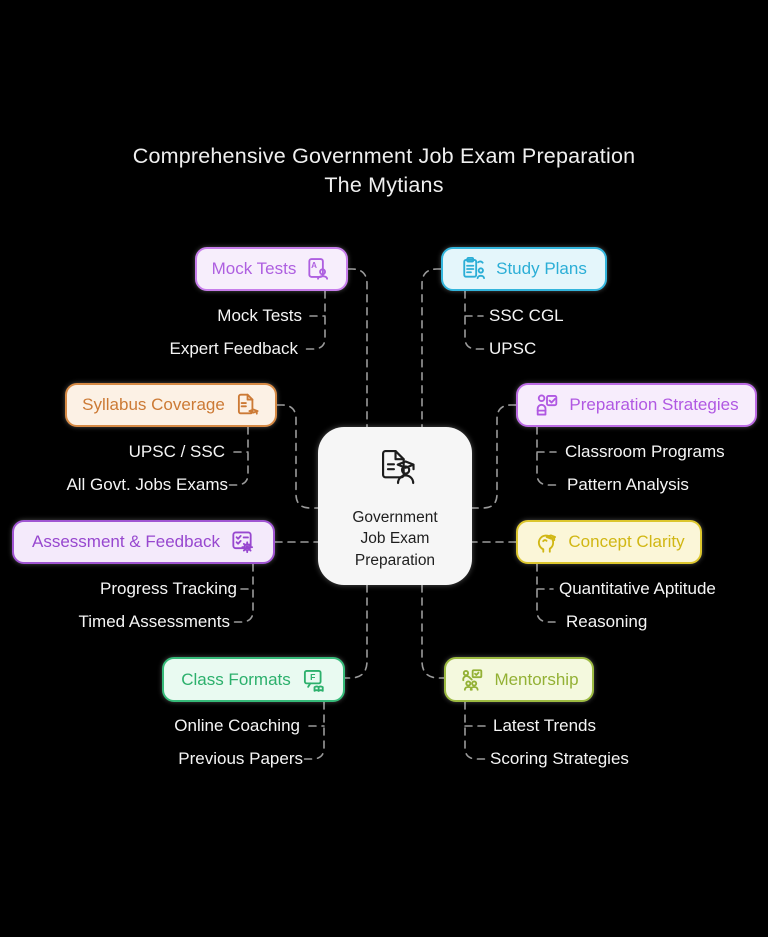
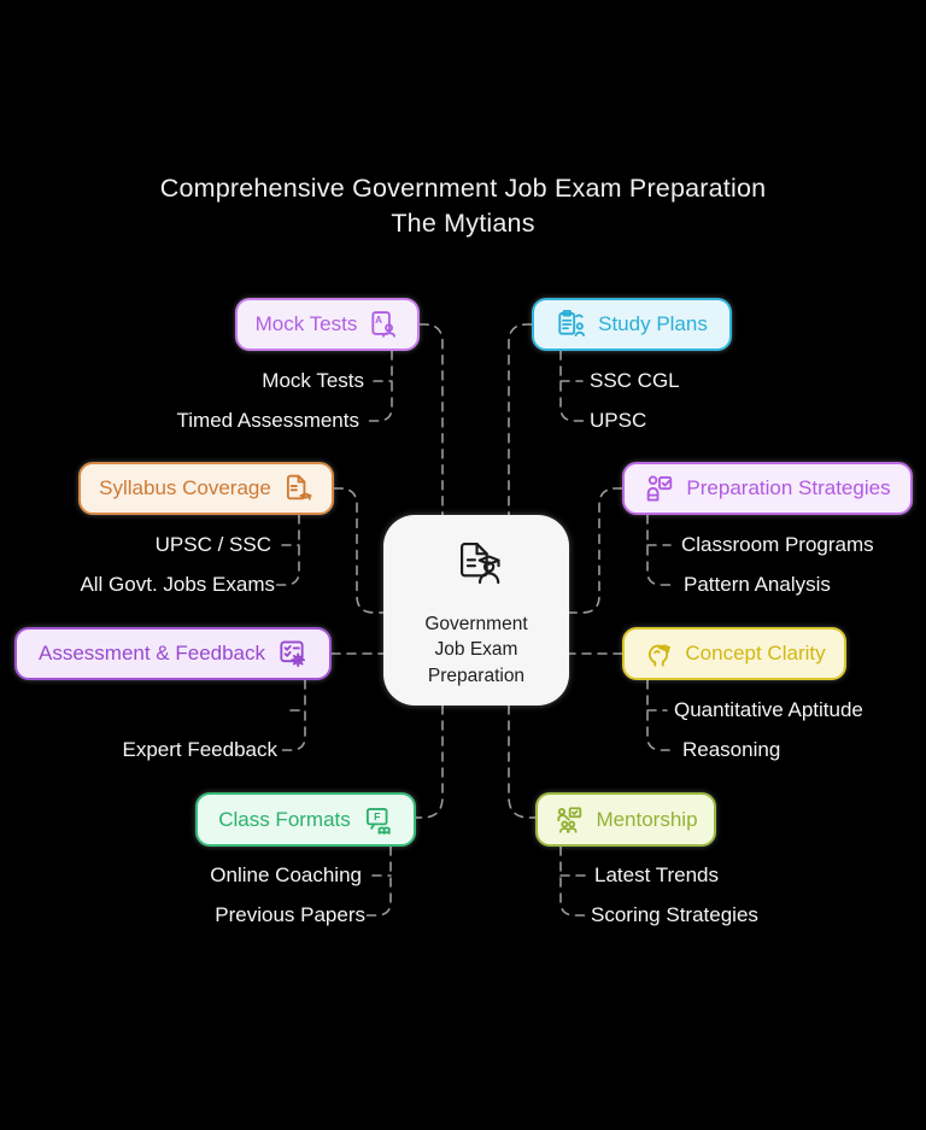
  Comprehensive Government Job Exam Preparation
  The Mytians
  Government
  Job Exam
  Preparation
  Mock Tests
  A
  Study Plans
  Syllabus Coverage
  Preparation Strategies
  Assessment & Feedback
  Concept Clarity
  Class Formats
  F
  Mentorship
  Mock Tests
- Expert Feedback
+ Timed Assessments
  SSC CGL
  UPSC
  UPSC / SSC
  All Govt. Jobs Exams
  Classroom Programs
  Pattern Analysis
- Progress Tracking
- Timed Assessments
+ Expert Feedback
  Quantitative Aptitude
  Reasoning
  Online Coaching
  Previous Papers
  Latest Trends
  Scoring Strategies
